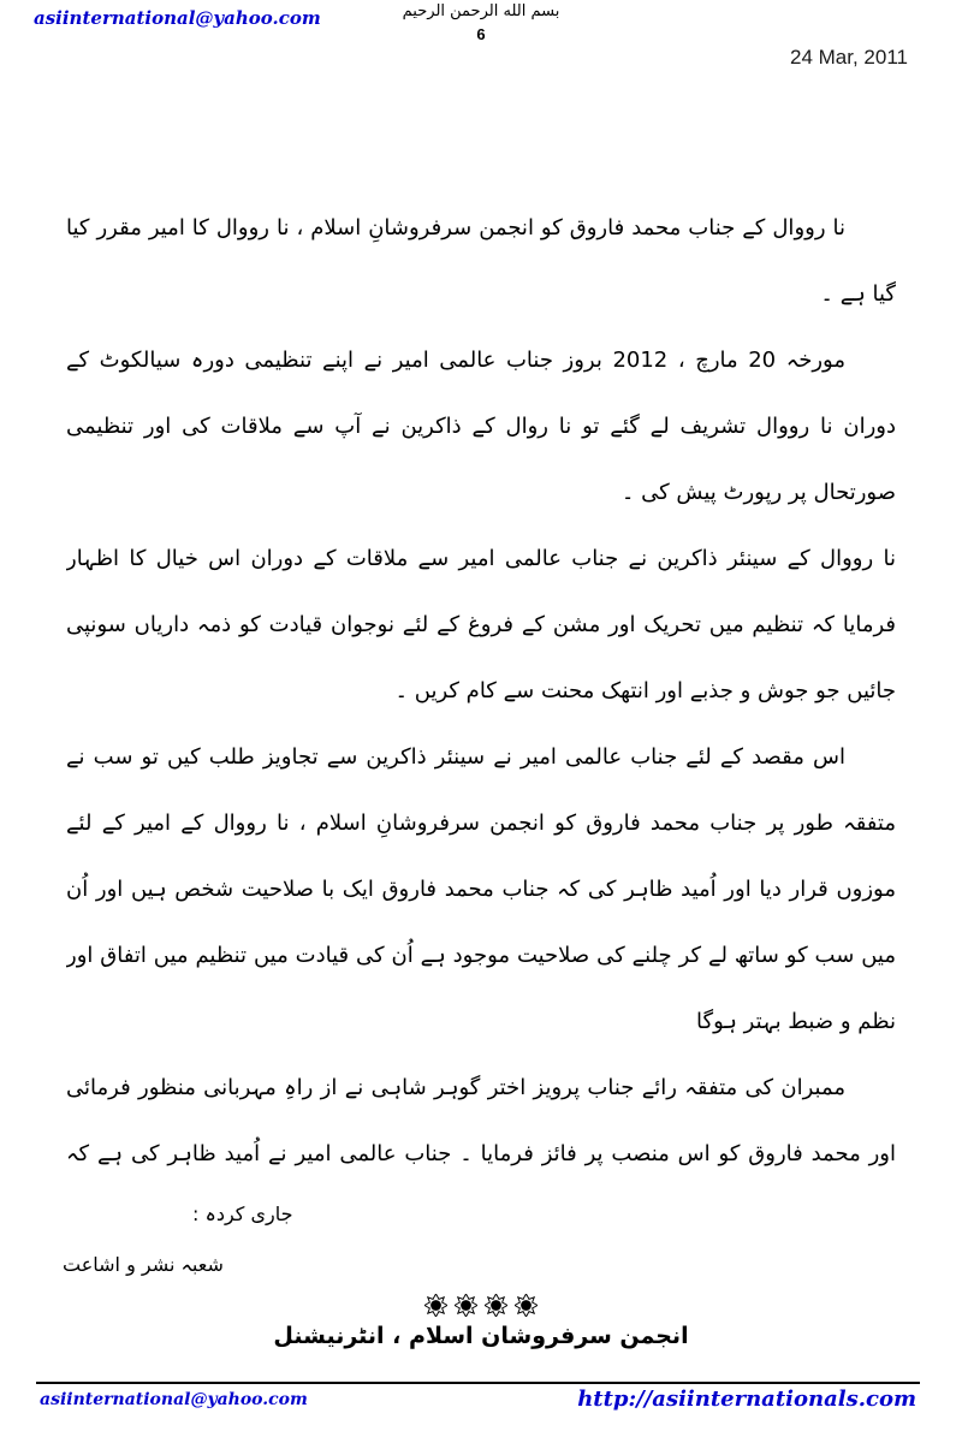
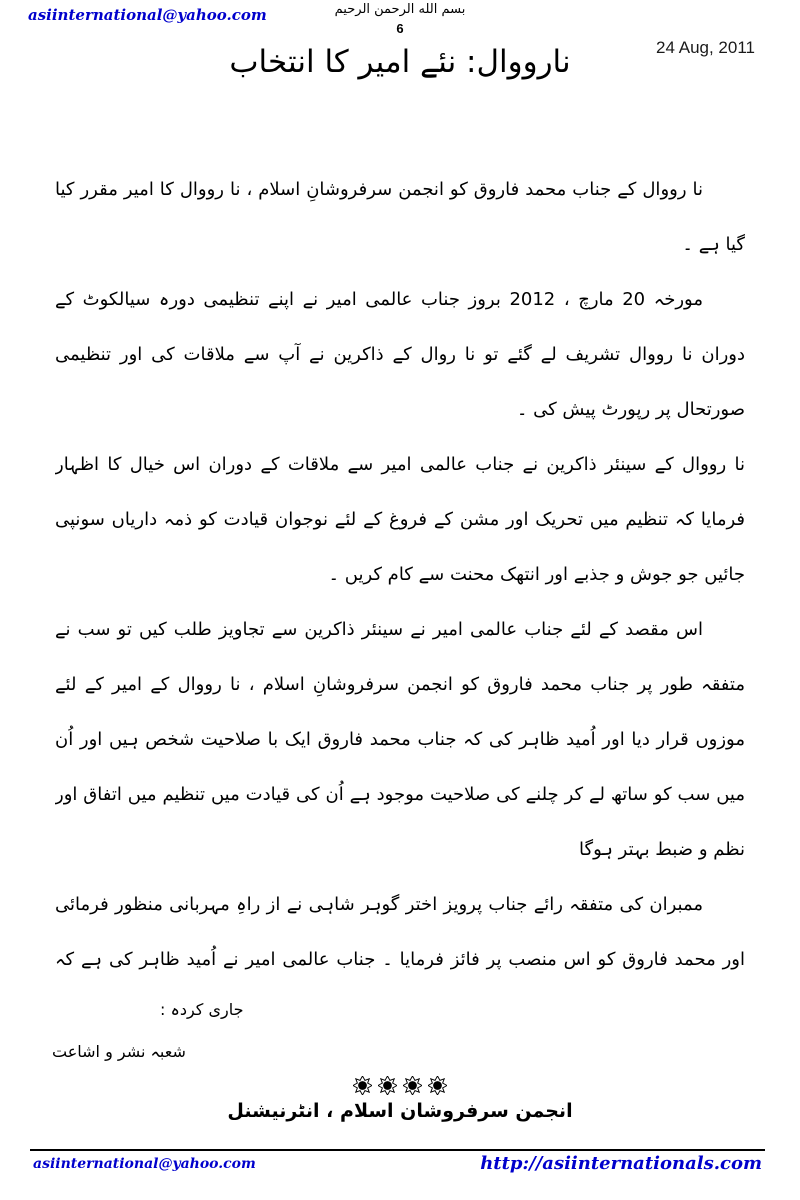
  asiinternational@yahoo.com
  بسم الله الرحمن الرحيم
  6
- 24 Mar, 2011
+ 24 Aug, 2011
+ نارووال: نئے امیر کا انتخاب
  نا رووال کے جناب محمد فاروق کو انجمن سرفروشانِ اسلام ، نا رووال کا امیر مقرر کیا گیا ہے ۔
  مورخہ 20 مارچ ، 2012 بروز جناب عالمی امیر نے اپنے تنظیمی دورہ سیالکوٹ کے دوران نا رووال تشریف لے گئے تو نا روال کے ذاکرین نے آپ سے ملاقات کی اور تنظیمی صورتحال پر رپورٹ پیش کی ۔
  نا رووال کے سینئر ذاکرین نے جناب عالمی امیر سے ملاقات کے دوران اس خیال کا اظہار فرمایا کہ تنظیم میں تحریک اور مشن کے فروغ کے لئے نوجوان قیادت کو ذمہ داریاں سونپی جائیں جو جوش و جذبے اور انتھک محنت سے کام کریں ۔
  اس مقصد کے لئے جناب عالمی امیر نے سینئر ذاکرین سے تجاویز طلب کیں تو سب نے متفقہ طور پر جناب محمد فاروق کو انجمن سرفروشانِ اسلام ، نا رووال کے امیر کے لئے موزوں قرار دیا اور اُمید ظاہر کی کہ جناب محمد فاروق ایک با صلاحیت شخص ہیں اور اُن میں سب کو ساتھ لے کر چلنے کی صلاحیت موجود ہے اُن کی قیادت میں تنظیم میں اتفاق اور نظم و ضبط بہتر ہوگا
  جاری کردہ :
  شعبہ نشر و اشاعت
  انجمن سرفروشان اسلام ، انٹرنیشنل
  asiinternational@yahoo.com
  http://asiinternationals.com
